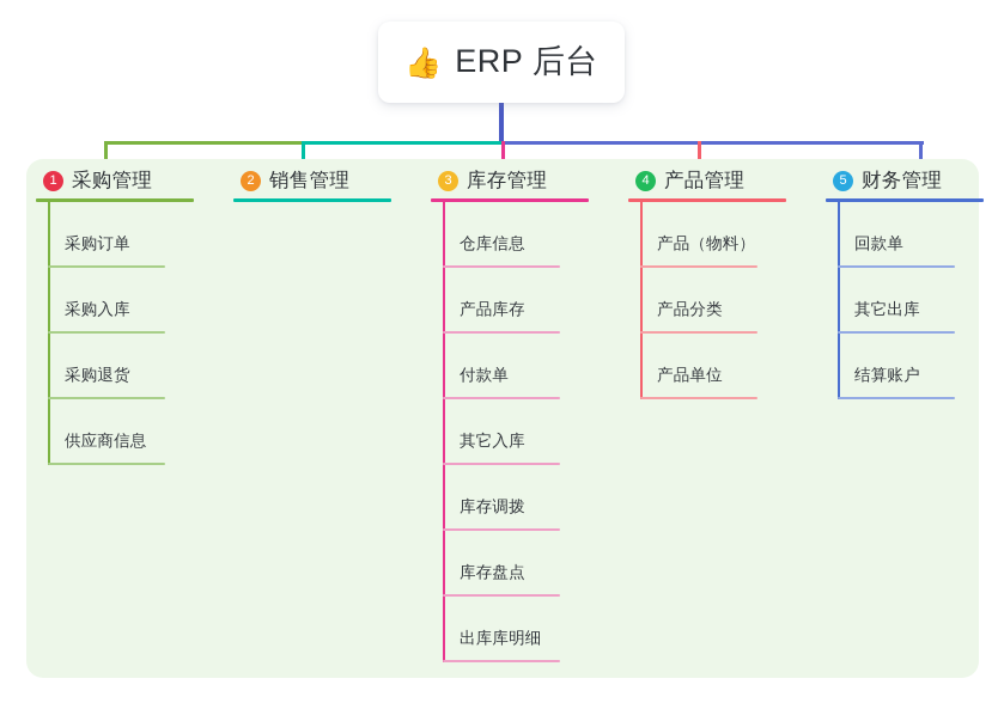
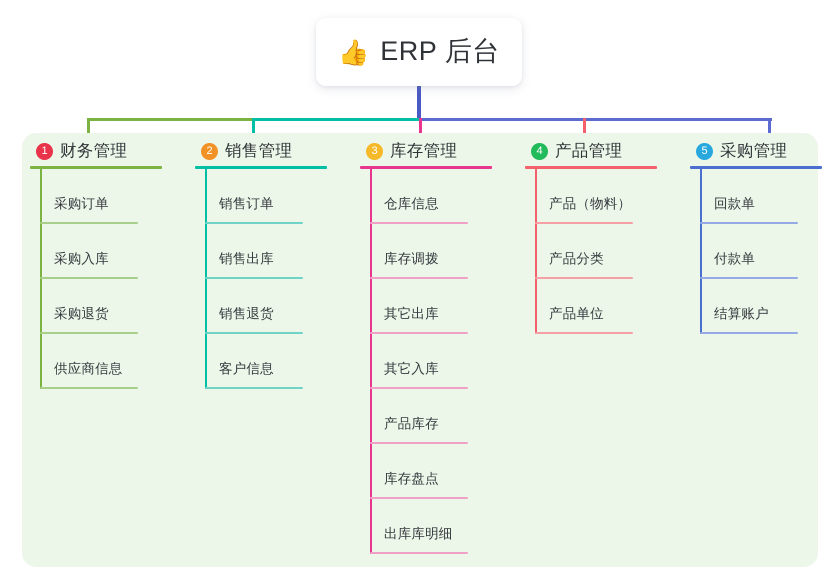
  👍
  ERP 后台
  1
- 采购管理
+ 财务管理
  采购订单
  采购入库
  采购退货
  供应商信息
  2
  销售管理
+ 销售订单
+ 销售出库
+ 销售退货
+ 客户信息
  3
  库存管理
  仓库信息
- 产品库存
+ 库存调拨
- 付款单
+ 其它出库
  其它入库
- 库存调拨
+ 产品库存
  库存盘点
  出库库明细
  4
  产品管理
  产品（物料）
  产品分类
  产品单位
  5
- 财务管理
+ 采购管理
  回款单
- 其它出库
+ 付款单
  结算账户
